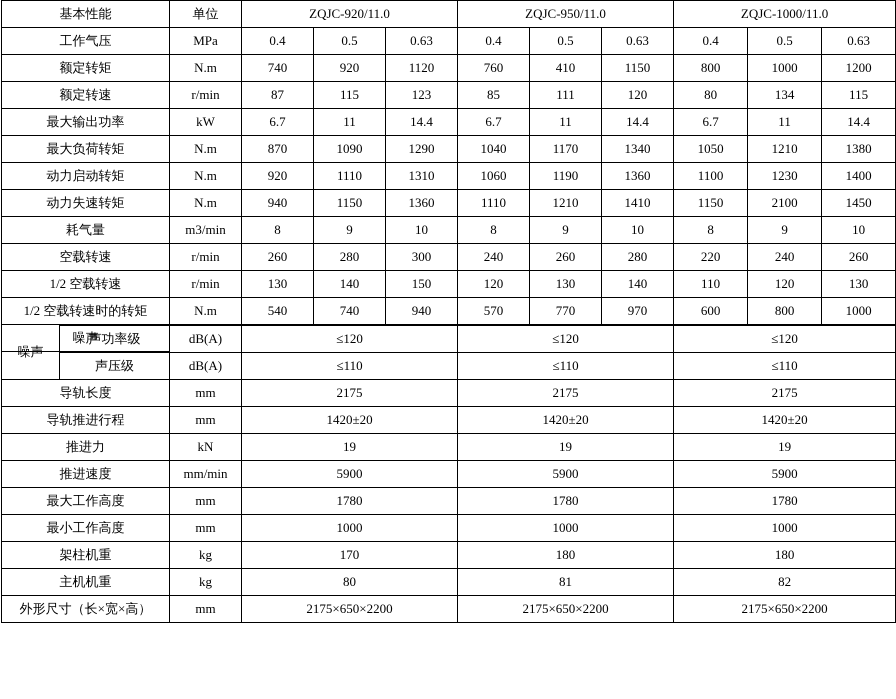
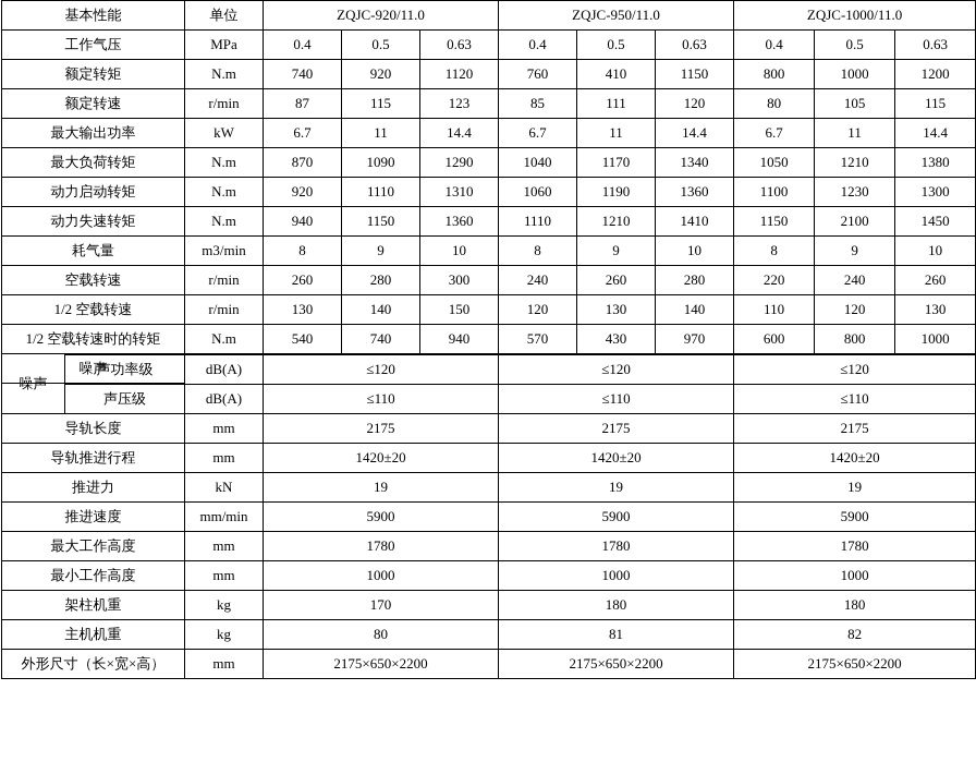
  基本性能	单位	ZQJC-920/11.0	ZQJC-950/11.0	ZQJC-1000/11.0
  工作气压	MPa	0.4	0.5	0.63	0.4	0.5	0.63	0.4	0.5	0.63
  额定转矩	N.m	740	920	1120	760	410	1150	800	1000	1200
- 额定转速	r/min	87	115	123	85	111	120	80	134	115
+ 额定转速	r/min	87	115	123	85	111	120	80	105	115
  最大输出功率	kW	6.7	11	14.4	6.7	11	14.4	6.7	11	14.4
  最大负荷转矩	N.m	870	1090	1290	1040	1170	1340	1050	1210	1380
- 动力启动转矩	N.m	920	1110	1310	1060	1190	1360	1100	1230	1400
+ 动力启动转矩	N.m	920	1110	1310	1060	1190	1360	1100	1230	1300
  动力失速转矩	N.m	940	1150	1360	1110	1210	1410	1150	2100	1450
  耗气量	m3/min	8	9	10	8	9	10	8	9	10
  空载转速	r/min	260	280	300	240	260	280	220	240	260
  1/2 空载转速	r/min	130	140	150	120	130	140	110	120	130
- 1/2 空载转速时的转矩	N.m	540	740	940	570	770	970	600	800	1000
+ 1/2 空载转速时的转矩	N.m	540	740	940	570	430	970	600	800	1000
  噪声
  噪声	声功率级	dB(A)	≤120	≤120	≤120
  声压级	dB(A)	≤110	≤110	≤110
  导轨长度	mm	2175	2175	2175
  导轨推进行程	mm	1420±20	1420±20	1420±20
  推进力	kN	19	19	19
  推进速度	mm/min	5900	5900	5900
  最大工作高度	mm	1780	1780	1780
  最小工作高度	mm	1000	1000	1000
  架柱机重	kg	170	180	180
  主机机重	kg	80	81	82
  外形尺寸（长×宽×高）	mm	2175×650×2200	2175×650×2200	2175×650×2200
